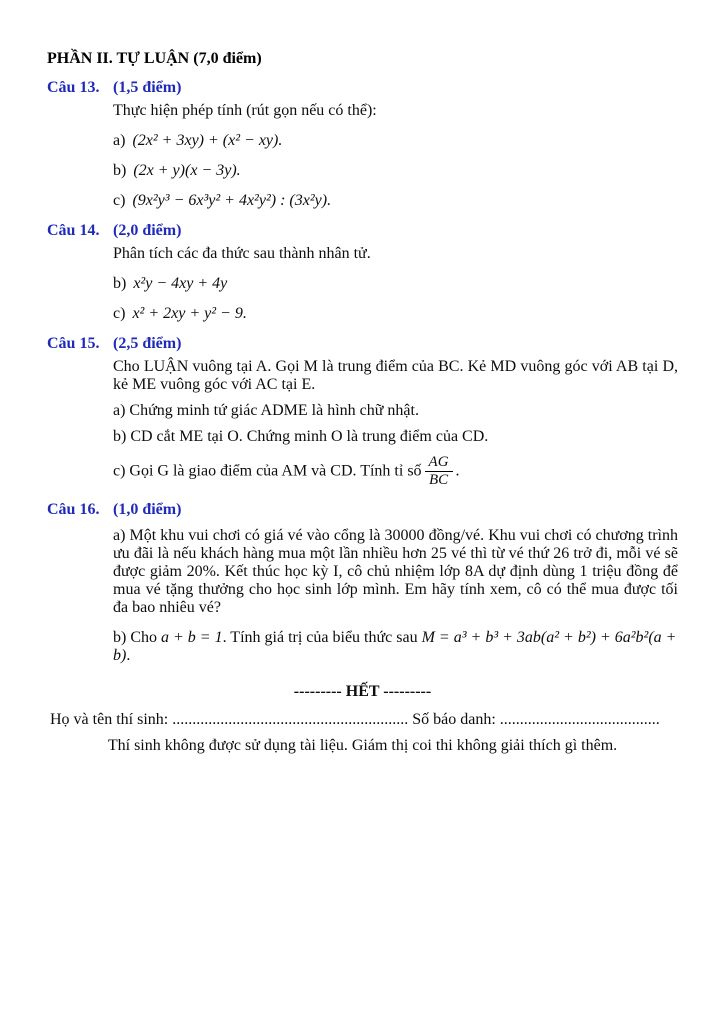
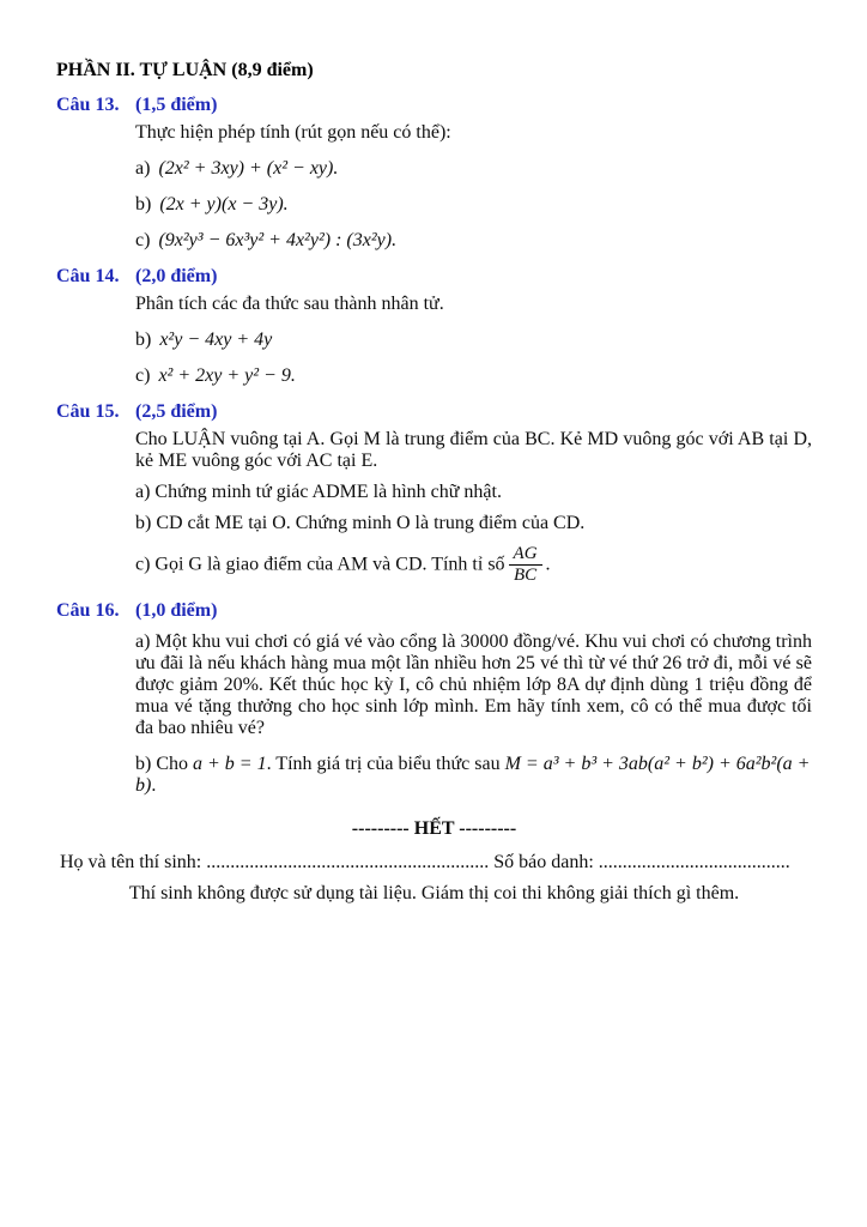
- PHẦN II. TỰ LUẬN (7,0 điểm)
+ PHẦN II. TỰ LUẬN (8,9 điểm)
  Câu 13. (1,5 điểm)
  Thực hiện phép tính (rút gọn nếu có thể):
  a) (2x² + 3xy) + (x² − xy).
  b) (2x + y)(x − 3y).
  c) (9x²y³ − 6x³y² + 4x²y²) : (3x²y).
  Câu 14. (2,0 điểm)
  Phân tích các đa thức sau thành nhân tử.
  b) x²y − 4xy + 4y
  c) x² + 2xy + y² − 9.
  Câu 15. (2,5 điểm)
  Cho LUẬN vuông tại A. Gọi M là trung điểm của BC. Kẻ MD vuông góc với AB tại D, kẻ ME vuông góc với AC tại E.
  a) Chứng minh tứ giác ADME là hình chữ nhật.
  b) CD cắt ME tại O. Chứng minh O là trung điểm của CD.
  c) Gọi G là giao điểm của AM và CD. Tính tỉ số
  AG
  BC
  .
  Câu 16. (1,0 điểm)
  a) Một khu vui chơi có giá vé vào cổng là 30000 đồng/vé. Khu vui chơi có chương trình ưu đãi là nếu khách hàng mua một lần nhiều hơn 25 vé thì từ vé thứ 26 trở đi, mỗi vé sẽ được giảm 20%. Kết thúc học kỳ I, cô chủ nhiệm lớp 8A dự định dùng 1 triệu đồng để mua vé tặng thưởng cho học sinh lớp mình. Em hãy tính xem, cô có thể mua được tối đa bao nhiêu vé?
  b) Cho a + b = 1. Tính giá trị của biểu thức sau M = a³ + b³ + 3ab(a² + b²) + 6a²b²(a + b).
  --------- HẾT ---------
  Họ và tên thí sinh: ........................................................... Số báo danh: ........................................
  Thí sinh không được sử dụng tài liệu. Giám thị coi thi không giải thích gì thêm.
